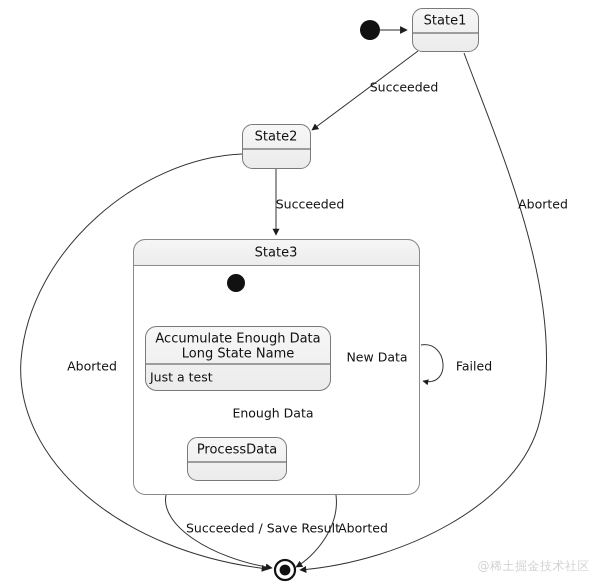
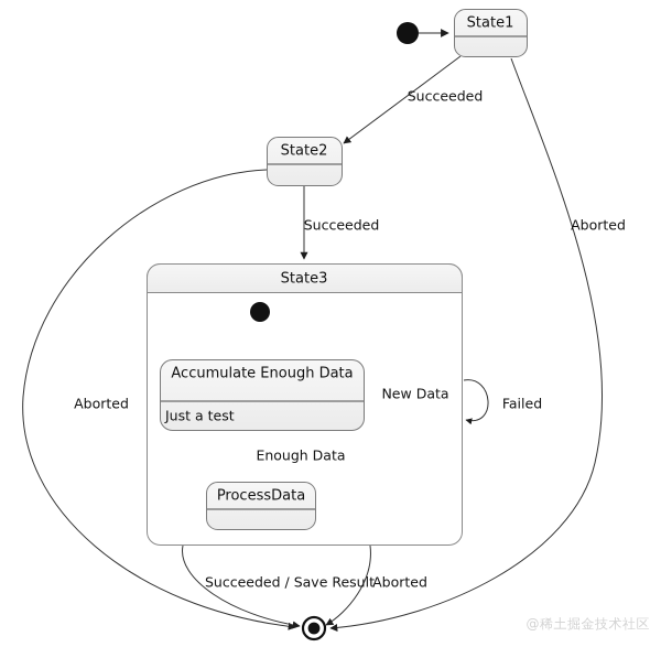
  State3
  Accumulate Enough Data
- Long State Name
  Just a test
  ProcessData
  State1
  State2
  Succeeded
  Succeeded
  Aborted
  Aborted
  Failed
  New Data
  Enough Data
  Succeeded / Save Result
  Aborted
  @稀土掘金技术社区
